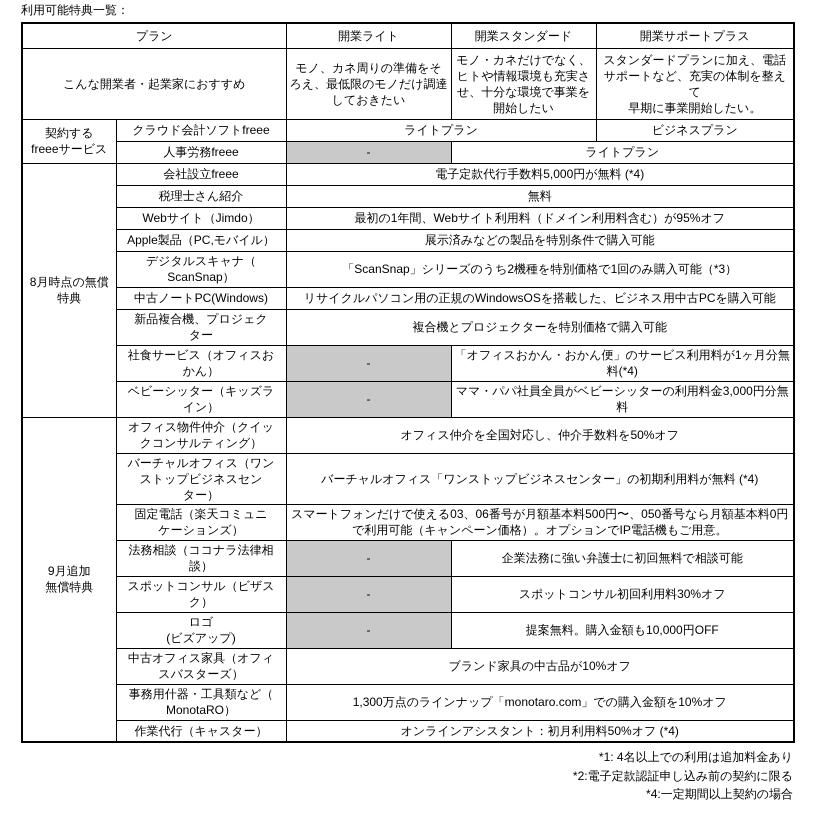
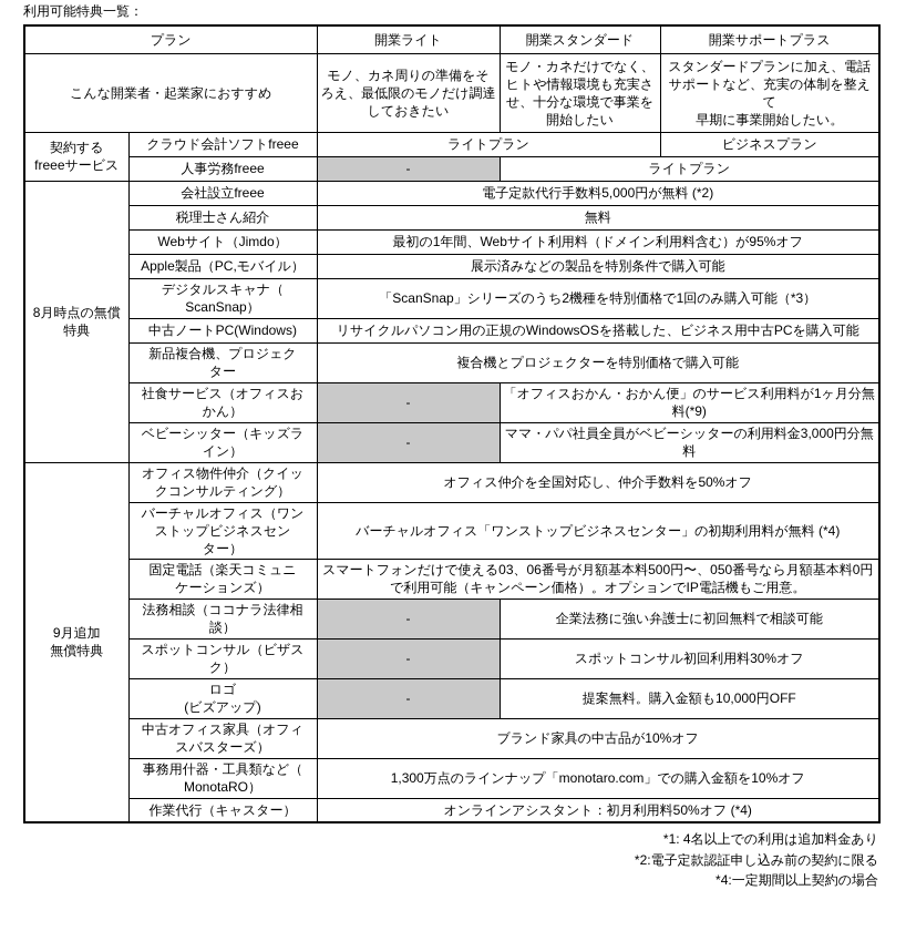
  利用可能特典一覧：
  プラン	開業ライト	開業スタンダード	開業サポートプラス
  こんな開業者・起業家におすすめ	モノ、カネ周りの準備をそろえ、最低限のモノだけ調達しておきたい	モノ・カネだけでなく、ヒトや情報環境も充実させ、十分な環境で事業を開始したい	スタンダードプランに加え、電話サポートなど、充実の体制を整えて 早期に事業開始したい。
  契約する freeeサービス	クラウド会計ソフトfreee	ライトプラン	ビジネスプラン
  人事労務freee	-	ライトプラン
- 8月時点の無償 特典	会社設立freee	電子定款代行手数料5,000円が無料 (*4)
+ 8月時点の無償 特典	会社設立freee	電子定款代行手数料5,000円が無料 (*2)
  税理士さん紹介	無料
  Webサイト（Jimdo）	最初の1年間、Webサイト利用料（ドメイン利用料含む）が95%オフ
  Apple製品（PC,モバイル）	展示済みなどの製品を特別条件で購入可能
  デジタルスキャナ（ ScanSnap）	「ScanSnap」シリーズのうち2機種を特別価格で1回のみ購入可能（*3）
  中古ノートPC(Windows)	リサイクルパソコン用の正規のWindowsOSを搭載した、ビジネス用中古PCを購入可能
  新品複合機、プロジェク ター	複合機とプロジェクターを特別価格で購入可能
- 社食サービス（オフィスお かん）	-	「オフィスおかん・おかん便」のサービス利用料が1ヶ月分無料(*4)
+ 社食サービス（オフィスお かん）	-	「オフィスおかん・おかん便」のサービス利用料が1ヶ月分無料(*9)
  ベビーシッター（キッズラ イン）	-	ママ・パパ社員全員がベビーシッターの利用料金3,000円分無料
  9月追加 無償特典	オフィス物件仲介（クイッ クコンサルティング）	オフィス仲介を全国対応し、仲介手数料を50%オフ
  バーチャルオフィス（ワン ストップビジネスセン ター）	バーチャルオフィス「ワンストップビジネスセンター」の初期利用料が無料 (*4)
  固定電話（楽天コミュニ ケーションズ）	スマートフォンだけで使える03、06番号が月額基本料500円〜、050番号なら月額基本料0円で利用可能（キャンペーン価格）。オプションでIP電話機もご用意。
  法務相談（ココナラ法律相 談）	-	企業法務に強い弁護士に初回無料で相談可能
  スポットコンサル（ビザス ク）	-	スポットコンサル初回利用料30%オフ
  ロゴ (ビズアップ)	-	提案無料。購入金額も10,000円OFF
  中古オフィス家具（オフィ スバスターズ）	ブランド家具の中古品が10%オフ
  事務用什器・工具類など（ MonotaRO）	1,300万点のラインナップ「monotaro.com」での購入金額を10%オフ
  作業代行（キャスター）	オンラインアシスタント：初月利用料50%オフ (*4)
  *1: 4名以上での利用は追加料金あり
  *2:電子定款認証申し込み前の契約に限る
  *4:一定期間以上契約の場合
